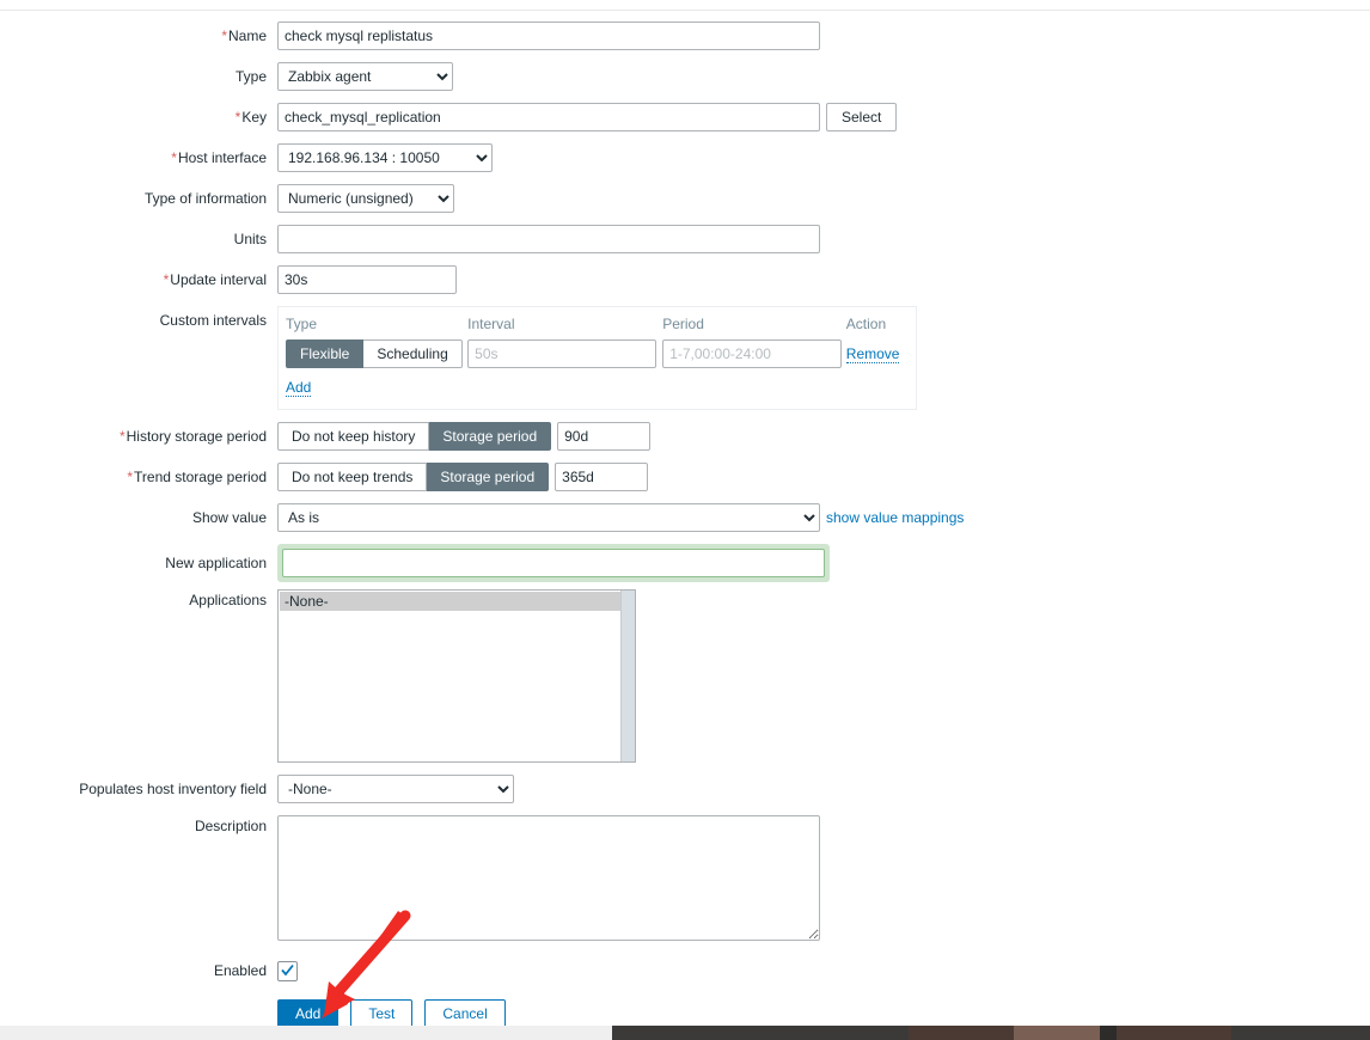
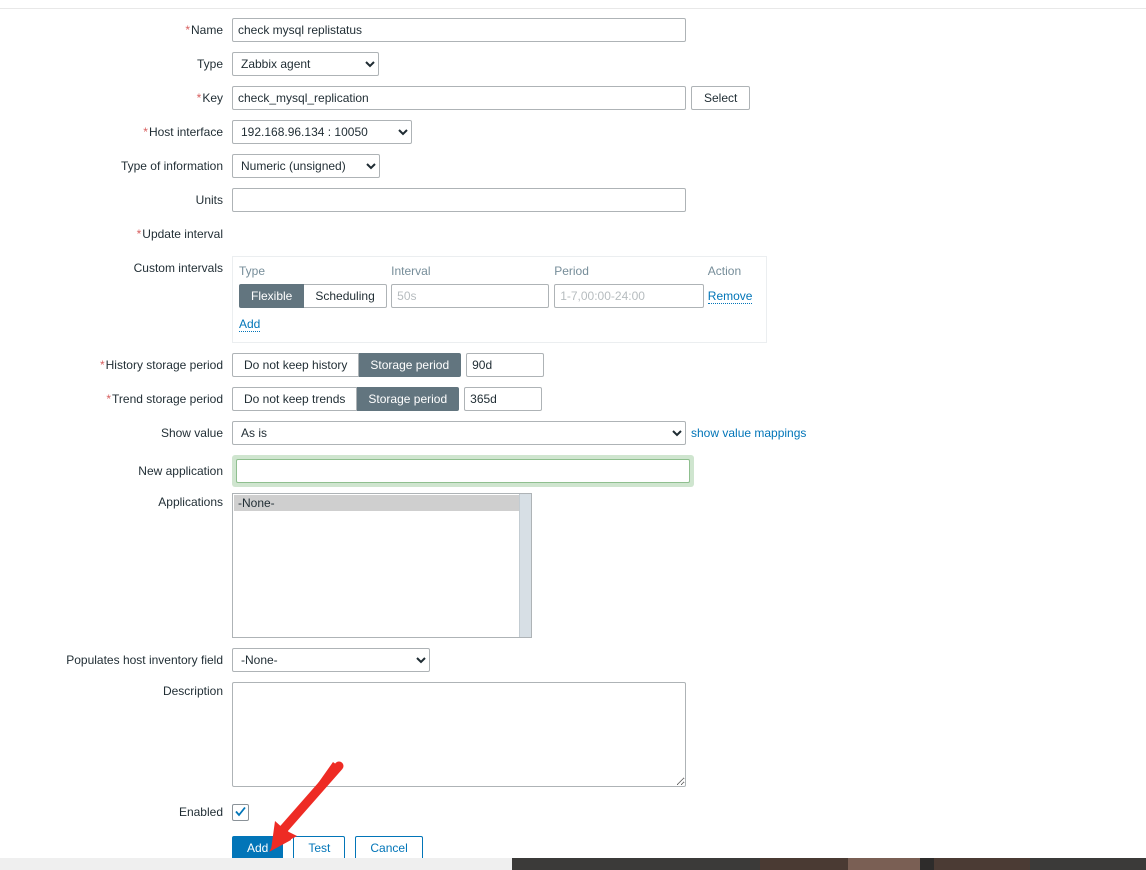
  *Name
  check mysql replistatus
  Type
  Zabbix agent
  *Key
  check_mysql_replication
  Select
  *Host interface
  192.168.96.134 : 10050
  Type of information
  Numeric (unsigned)
  Units
  *Update interval
- 30s
  Custom intervals
  Type	Interval	Period	Action
  Flexible Scheduling	50s	1-7,00:00-24:00	Remove
  Add
  *History storage period
  Do not keep history
  Storage period
  90d
  *Trend storage period
  Do not keep trends
  Storage period
  365d
  Show value
  As is
  show value mappings
  New application
  Applications
  -None-
  Populates host inventory field
  -None-
  Description
  Enabled
  Add
  Test
  Cancel
